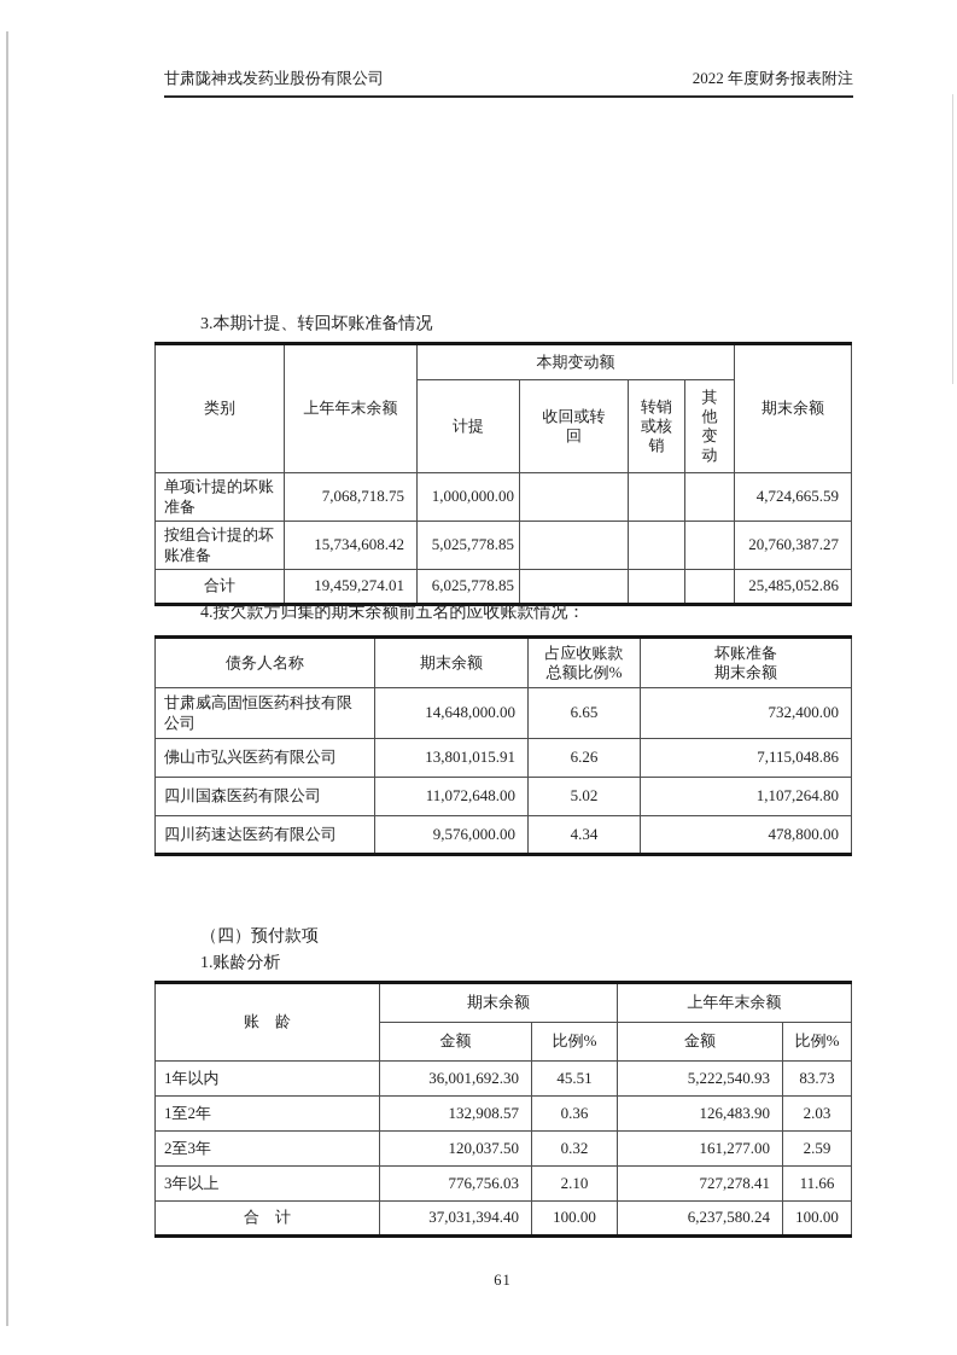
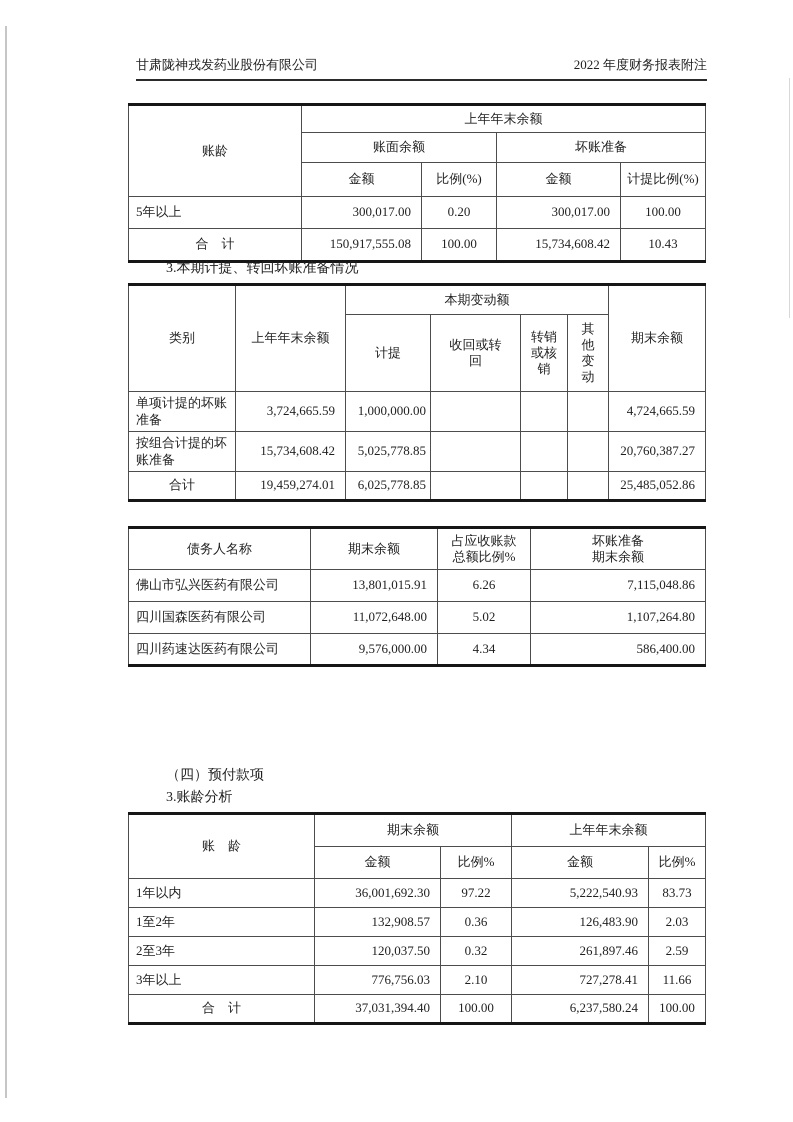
  甘肃陇神戎发药业股份有限公司
  2022 年度财务报表附注
+ 账龄	上年年末余额
+ 账面余额	坏账准备
+ 金额	比例(%)	金额	计提比例(%)
+ 5年以上	300,017.00	0.20	300,017.00	100.00
+ 合 计	150,917,555.08	100.00	15,734,608.42	10.43
  3.本期计提、转回坏账准备情况
  类别	上年年末余额	本期变动额	期末余额
  计提	收回或转 回	转销 或核 销	其 他 变 动
- 单项计提的坏账准备	7,068,718.75	1,000,000.00				4,724,665.59
+ 单项计提的坏账准备	3,724,665.59	1,000,000.00				4,724,665.59
  按组合计提的坏账准备	15,734,608.42	5,025,778.85				20,760,387.27
  合计	19,459,274.01	6,025,778.85				25,485,052.86
- 4.按欠款方归集的期末余额前五名的应收账款情况：
  债务人名称	期末余额	占应收账款 总额比例%	坏账准备 期末余额
- 甘肃威高固恒医药科技有限公司	14,648,000.00	6.65	732,400.00
  佛山市弘兴医药有限公司	13,801,015.91	6.26	7,115,048.86
  四川国森医药有限公司	11,072,648.00	5.02	1,107,264.80
- 四川药速达医药有限公司	9,576,000.00	4.34	478,800.00
+ 四川药速达医药有限公司	9,576,000.00	4.34	586,400.00
  （四）预付款项
- 1.账龄分析
+ 3.账龄分析
  账 龄	期末余额	上年年末余额
  金额	比例%	金额	比例%
- 1年以内	36,001,692.30	45.51	5,222,540.93	83.73
+ 1年以内	36,001,692.30	97.22	5,222,540.93	83.73
  1至2年	132,908.57	0.36	126,483.90	2.03
- 2至3年	120,037.50	0.32	161,277.00	2.59
+ 2至3年	120,037.50	0.32	261,897.46	2.59
  3年以上	776,756.03	2.10	727,278.41	11.66
  合 计	37,031,394.40	100.00	6,237,580.24	100.00
- 61
